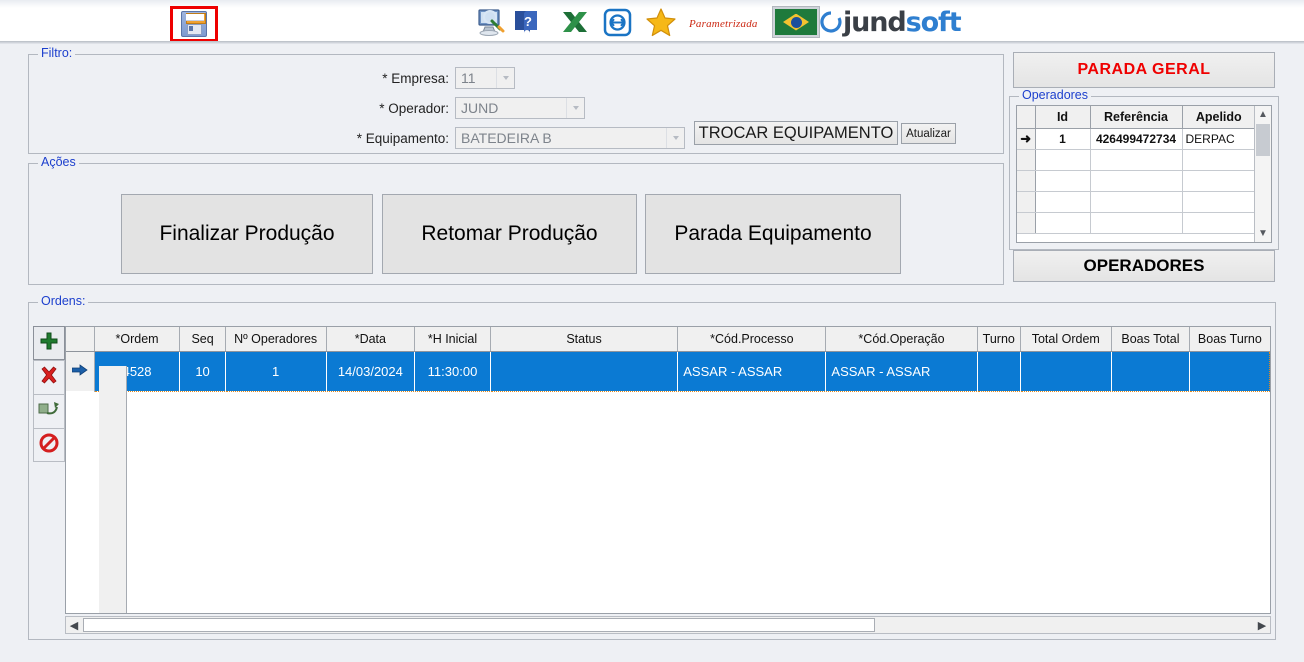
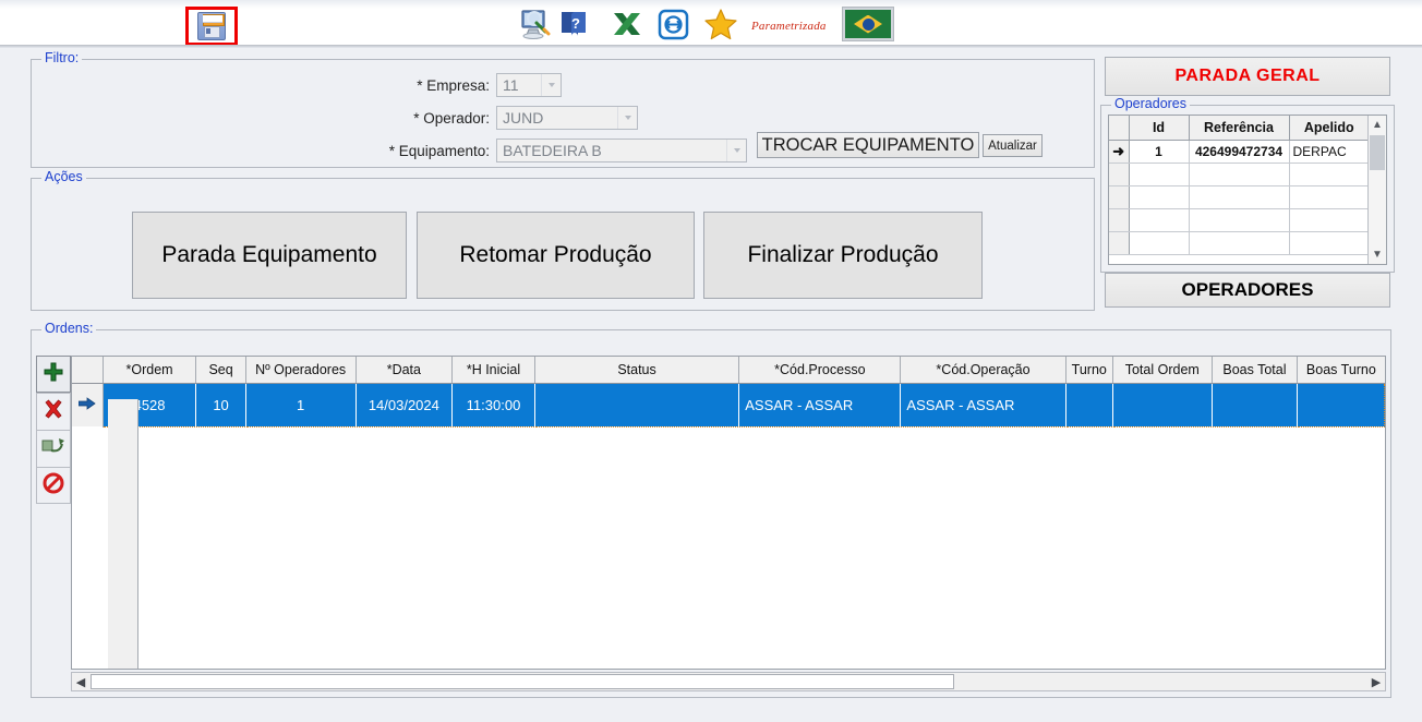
  ?
  Parametrizada
- jund
- soft
  Filtro:
  * Empresa:
  11
  * Operador:
  JUND
  * Equipamento:
  BATEDEIRA B
  TROCAR EQUIPAMENTO
  Atualizar
  Ações
- Finalizar Produção
+ Parada Equipamento
  Retomar Produção
- Parada Equipamento
+ Finalizar Produção
  PARADA GERAL
  Operadores
  	Id	Referência	Apelido
  ➜	1	426499472734	DERPAC
  ▲
  ▼
  OPERADORES
  Ordens:
  	*Ordem	Seq	Nº Operadores	*Data	*H Inicial	Status	*Cód.Processo	*Cód.Operação	Turno	Total Ordem	Boas Total	Boas Turno
  	528	10	1	14/03/2024	11:30:00		ASSAR - ASSAR	ASSAR - ASSAR
  ◀
  ▶
